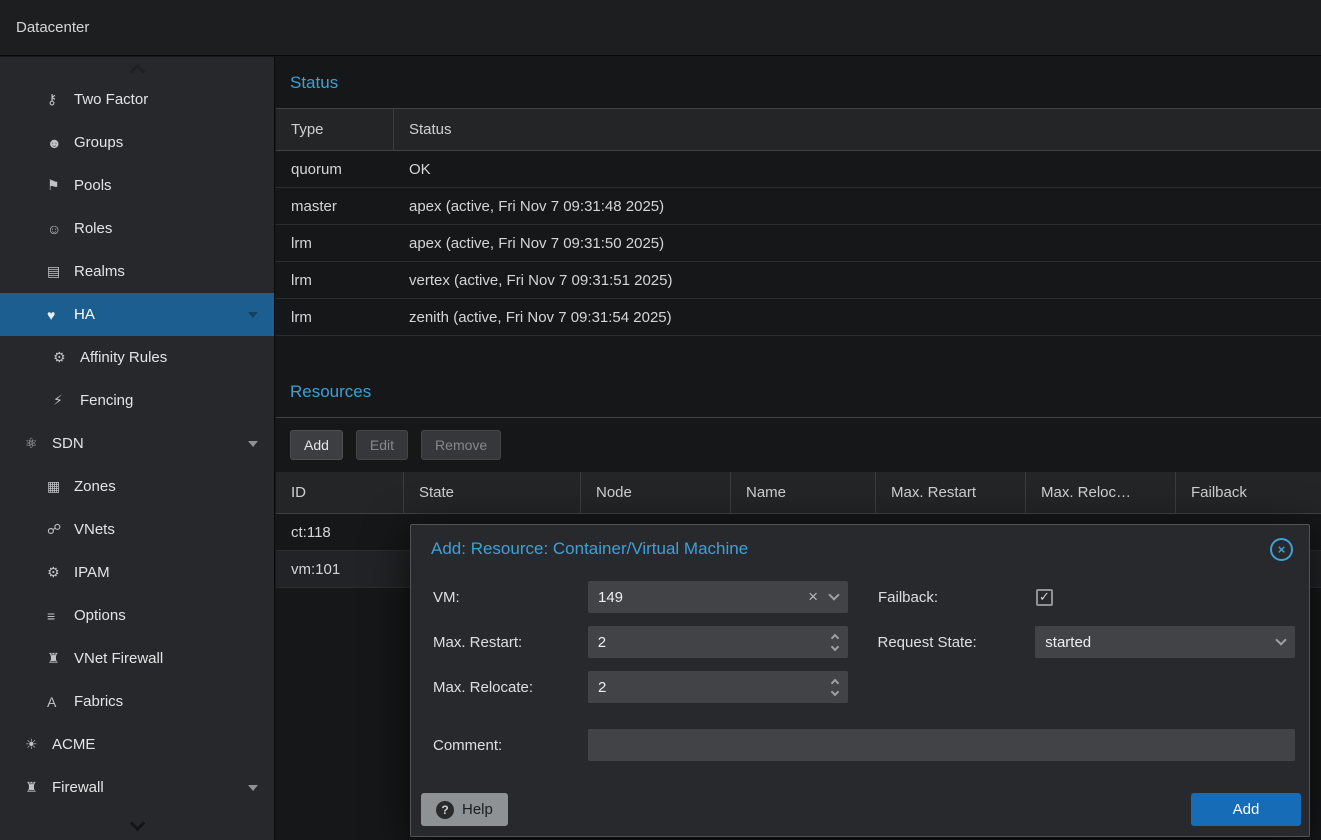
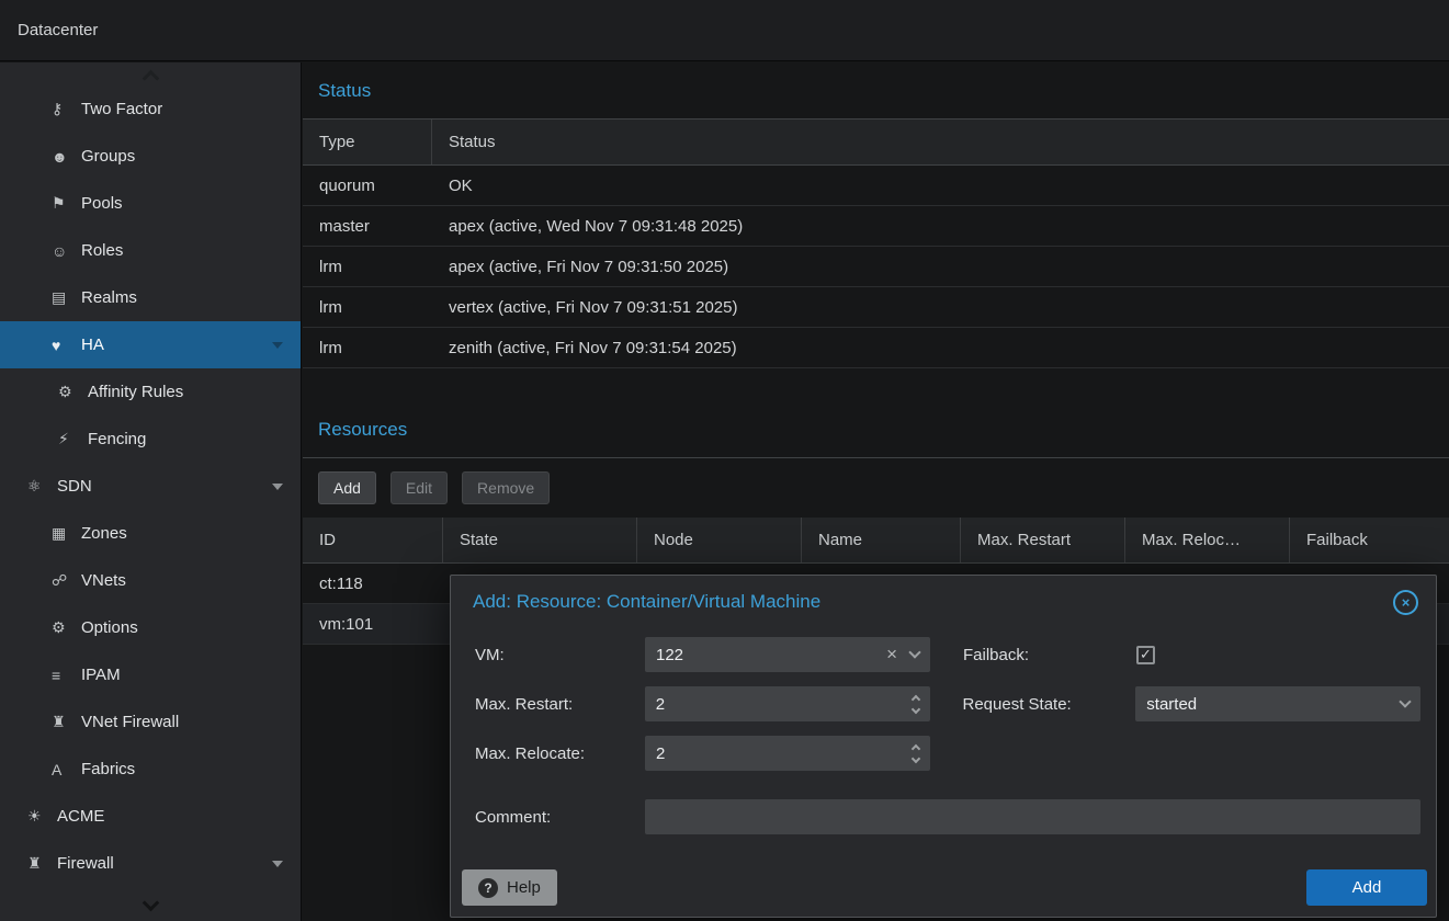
  Datacenter
  ⚷
  Two Factor
  ☻
  Groups
  ⚑
  Pools
  ☺
  Roles
  ▤
  Realms
  ♥
  HA
  ⚙
  Affinity Rules
  ⚡
  Fencing
  ⚛
  SDN
  ▦
  Zones
  ☍
  VNets
  ⚙
- IPAM
+ Options
  ≡
- Options
+ IPAM
  ♜
  VNet Firewall
  A
  Fabrics
  ☀
  ACME
  ♜
  Firewall
  Status
  Type
  Status
  quorum
  OK
  master
- apex (active, Fri Nov 7 09:31:48 2025)
+ apex (active, Wed Nov 7 09:31:48 2025)
  lrm
  apex (active, Fri Nov 7 09:31:50 2025)
  lrm
  vertex (active, Fri Nov 7 09:31:51 2025)
  lrm
  zenith (active, Fri Nov 7 09:31:54 2025)
  Resources
  Add
  Edit
  Remove
  ID
  State
  Node
  Name
  Max. Restart
  Max. Reloc…
  Failback
  ct:118
  vm:101
  Add: Resource: Container/Virtual Machine
  ×
  VM:
- 149
+ 122
  ×
  Failback:
  ✓
  Max. Restart:
  2
  Request State:
  started
  Max. Relocate:
  2
  Comment:
  ?
  Help
  Add
